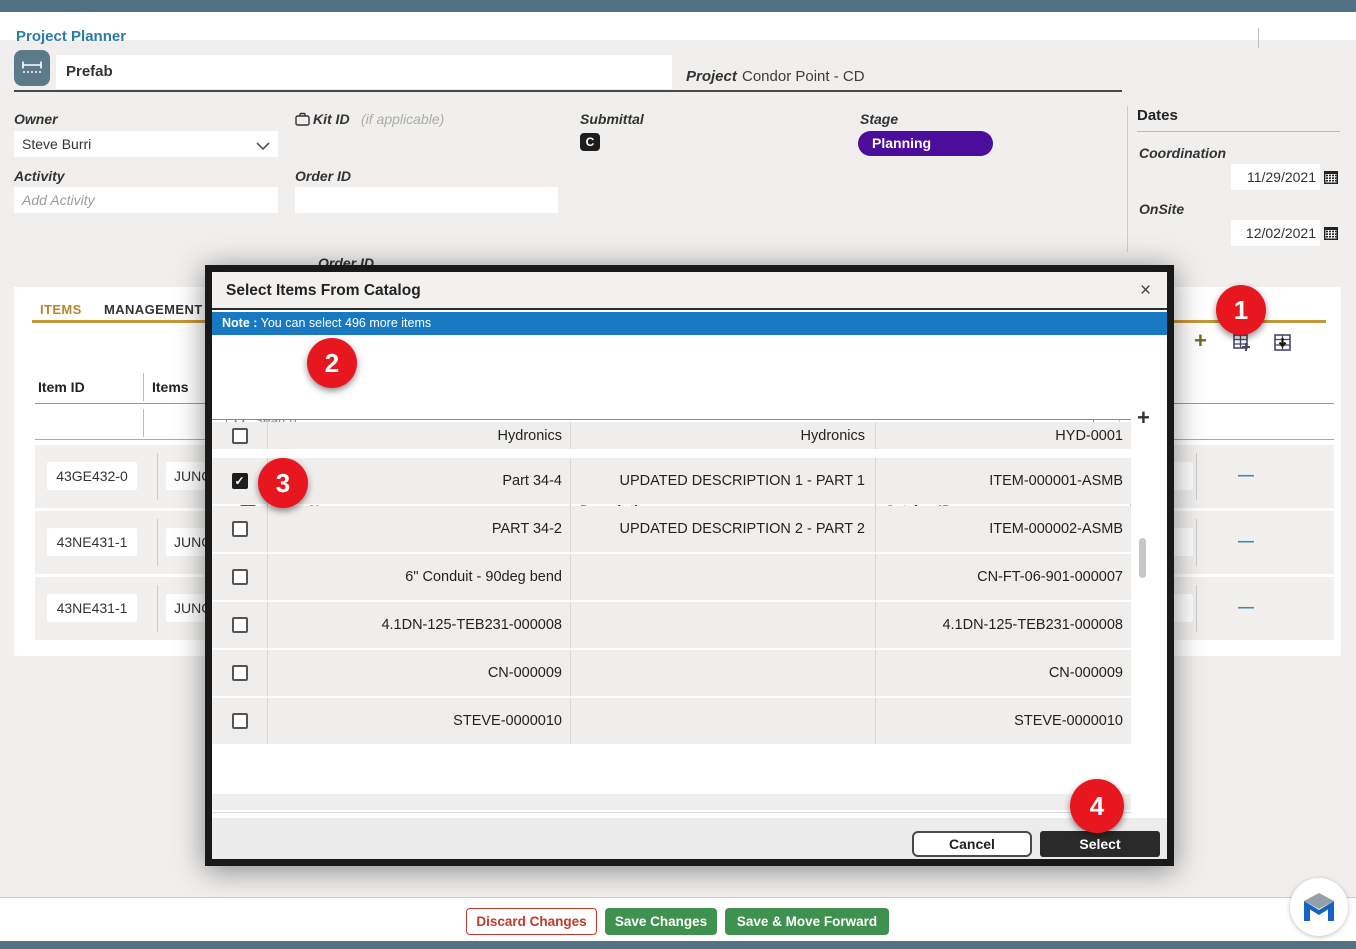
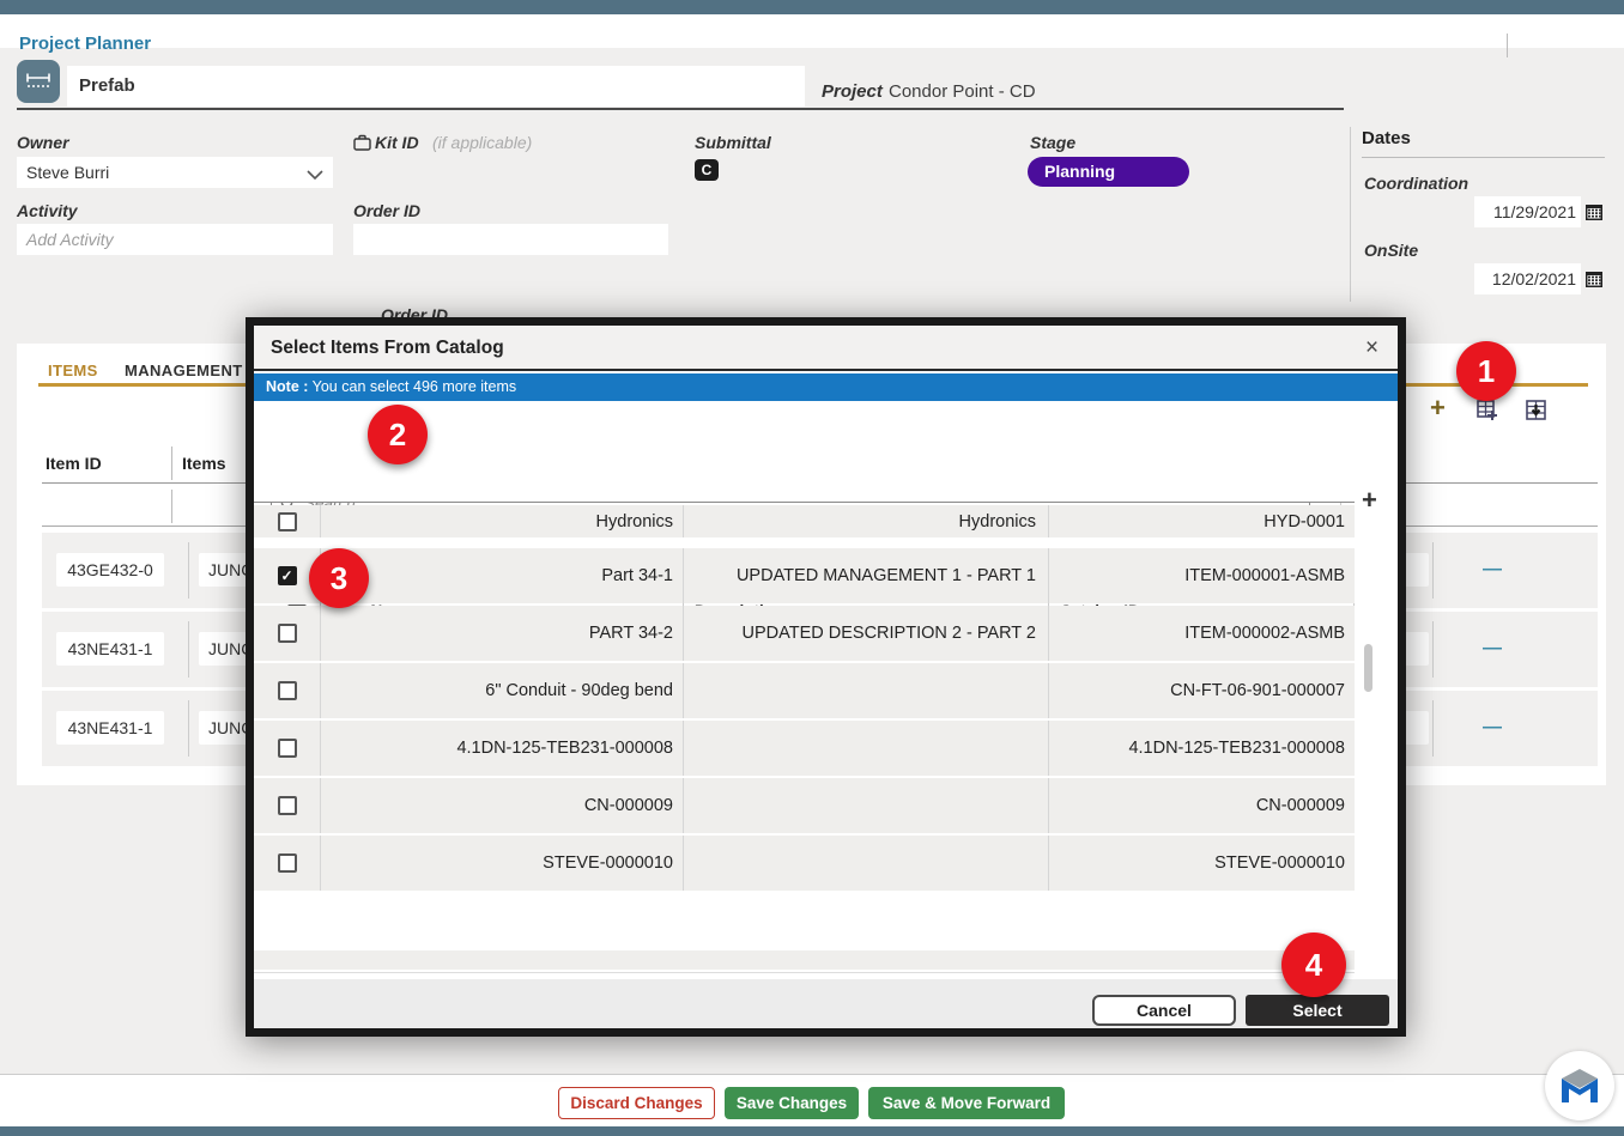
  Project Planner
  Prefab
  Project
  Condor Point - CD
  Owner
  Steve Burri
  Kit ID
  (if applicable)
  Submittal
  C
  Stage
  Planning
  Activity
  Add Activity
  Order ID
  Dates
  Coordination
  11/29/2021
  OnSite
  12/02/2021
  Order ID
  ITEMS
  MANAGEMENT
  +
  Item ID
  Items
  43GE432-0
  —
  43NE431-1
  —
  43NE431-1
  —
  Select Items From Catalog
  ×
  Note : You can select 496 more items
  Search
  +
  Hydronics
  Hydronics
  HYD-0001
  ✓
- Part 34-4
+ Part 34-1
- UPDATED DESCRIPTION 1 - PART 1
+ UPDATED MANAGEMENT 1 - PART 1
  ITEM-000001-ASMB
  PART 34-2
  UPDATED DESCRIPTION 2 - PART 2
  ITEM-000002-ASMB
  6" Conduit - 90deg bend
  CN-FT-06-901-000007
  4.1DN-125-TEB231-000008
  4.1DN-125-TEB231-000008
  CN-000009
  CN-000009
  STEVE-0000010
  STEVE-0000010
  Cancel
  Select
  1
  2
  3
  4
  Discard Changes
  Save Changes
  Save & Move Forward
